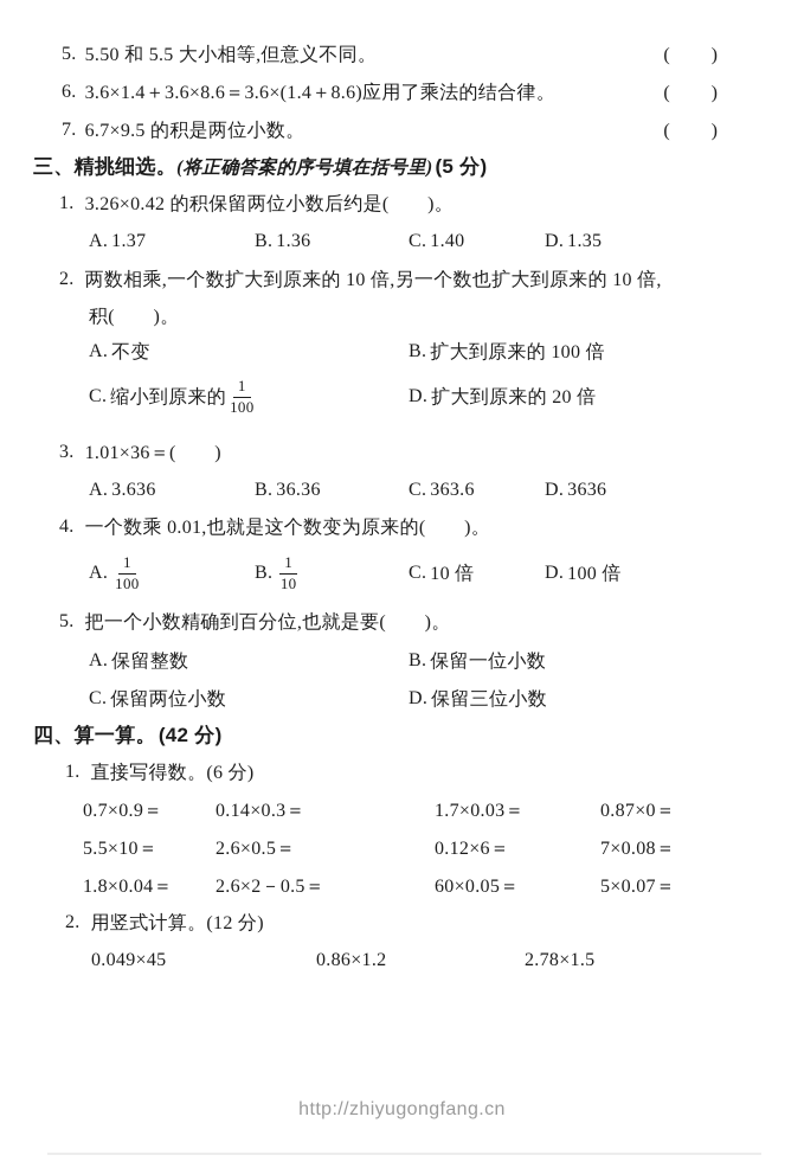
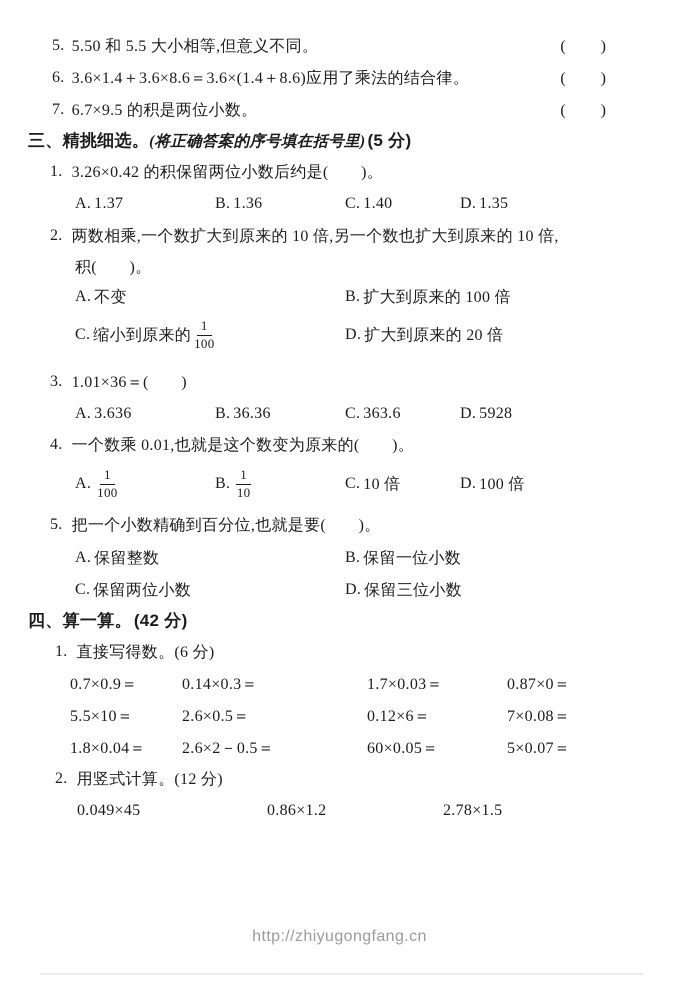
  5.
  5.50 和 5.5 大小相等,但意义不同。
  ( )
  6.
  3.6×1.4＋3.6×8.6＝3.6×(1.4＋8.6)应用了乘法的结合律。
  ( )
  7.
  6.7×9.5 的积是两位小数。
  ( )
  三、精挑细选。
  (将正确答案的序号填在括号里)
  (5 分)
  1.
  3.26×0.42 的积保留两位小数后约是( )。
  A.
  1.37
  B.
  1.36
  C.
  1.40
  D.
  1.35
  2.
  两数相乘,一个数扩大到原来的 10 倍,另一个数也扩大到原来的 10 倍,
  积( )。
  A.
  不变
  B.
  扩大到原来的 100 倍
  C.
  缩小到原来的
  1
  100
  D.
  扩大到原来的 20 倍
  3.
  1.01×36＝( )
  A.
  3.636
  B.
  36.36
  C.
  363.6
  D.
- 3636
+ 5928
  4.
  一个数乘 0.01,也就是这个数变为原来的( )。
  A.
  1
  100
  B.
  1
  10
  C.
  10 倍
  D.
  100 倍
  5.
  把一个小数精确到百分位,也就是要( )。
  A.
  保留整数
  B.
  保留一位小数
  C.
  保留两位小数
  D.
  保留三位小数
  四、算一算。
  (42 分)
  1.
  直接写得数。(6 分)
  0.7×0.9＝
  0.14×0.3＝
  1.7×0.03＝
  0.87×0＝
  5.5×10＝
  2.6×0.5＝
  0.12×6＝
  7×0.08＝
  1.8×0.04＝
  2.6×2－0.5＝
  60×0.05＝
  5×0.07＝
  2.
  用竖式计算。(12 分)
  0.049×45
  0.86×1.2
  2.78×1.5
  http://zhiyugongfang.cn
